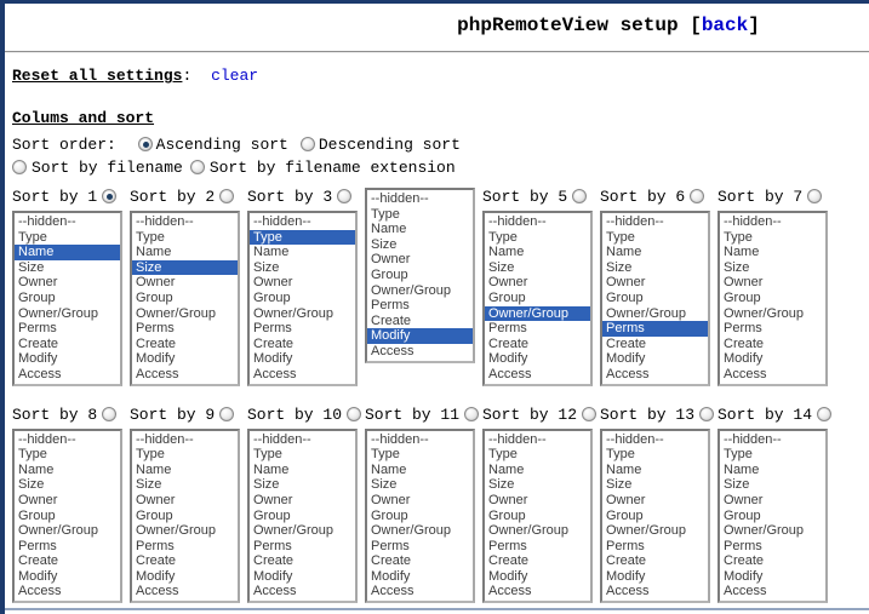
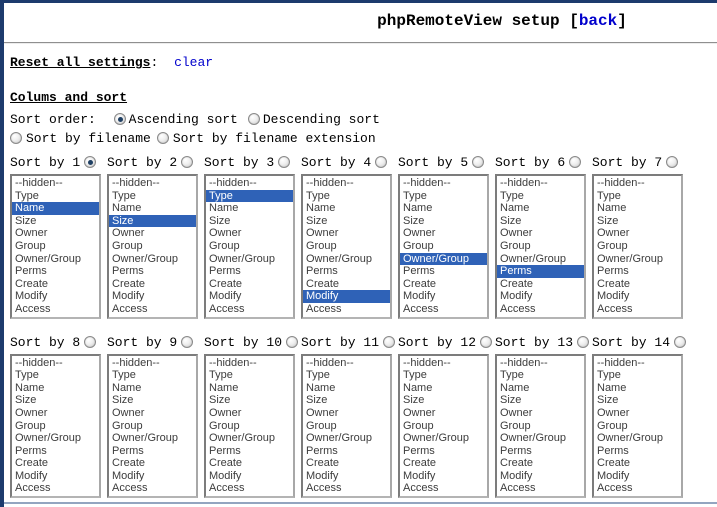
  phpRemoteView setup [back]
  Reset all settings: clear
  Colums and sort
  Sort order: Ascending sort Descending sort
  Sort by filename Sort by filename extension
  Sort by 1
  --hidden--
  Type
  Name
  Size
  Owner
  Group
  Owner/Group
  Perms
  Create
  Modify
  Access
  Sort by 2
  --hidden--
  Type
  Name
  Size
  Owner
  Group
  Owner/Group
  Perms
  Create
  Modify
  Access
  Sort by 3
  --hidden--
  Type
  Name
  Size
  Owner
  Group
  Owner/Group
  Perms
  Create
  Modify
  Access
+ Sort by 4
  --hidden--
  Type
  Name
  Size
  Owner
  Group
  Owner/Group
  Perms
  Create
  Modify
  Access
  Sort by 5
  --hidden--
  Type
  Name
  Size
  Owner
  Group
  Owner/Group
  Perms
  Create
  Modify
  Access
  Sort by 6
  --hidden--
  Type
  Name
  Size
  Owner
  Group
  Owner/Group
  Perms
  Create
  Modify
  Access
  Sort by 7
  --hidden--
  Type
  Name
  Size
  Owner
  Group
  Owner/Group
  Perms
  Create
  Modify
  Access
  Sort by 8
  --hidden--
  Type
  Name
  Size
  Owner
  Group
  Owner/Group
  Perms
  Create
  Modify
  Access
  Sort by 9
  --hidden--
  Type
  Name
  Size
  Owner
  Group
  Owner/Group
  Perms
  Create
  Modify
  Access
  Sort by 10
  --hidden--
  Type
  Name
  Size
  Owner
  Group
  Owner/Group
  Perms
  Create
  Modify
  Access
  Sort by 11
  --hidden--
  Type
  Name
  Size
  Owner
  Group
  Owner/Group
  Perms
  Create
  Modify
  Access
  Sort by 12
  --hidden--
  Type
  Name
  Size
  Owner
  Group
  Owner/Group
  Perms
  Create
  Modify
  Access
  Sort by 13
  --hidden--
  Type
  Name
  Size
  Owner
  Group
  Owner/Group
  Perms
  Create
  Modify
  Access
  Sort by 14
  --hidden--
  Type
  Name
  Size
  Owner
  Group
  Owner/Group
  Perms
  Create
  Modify
  Access
